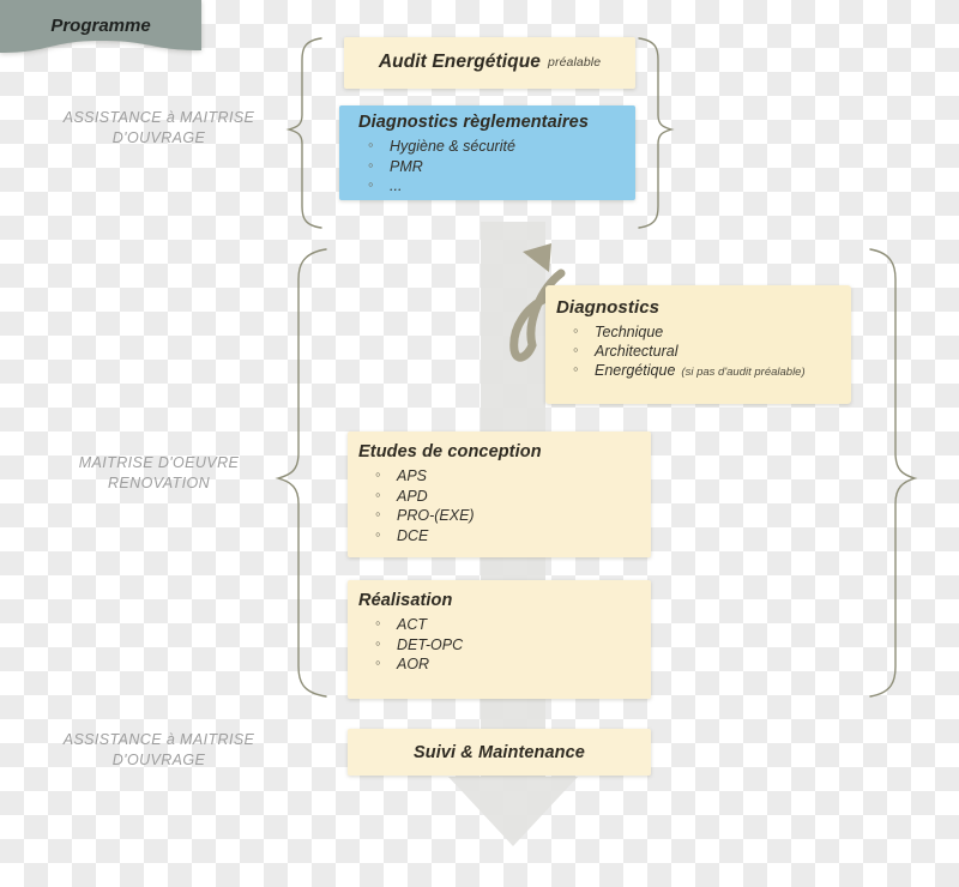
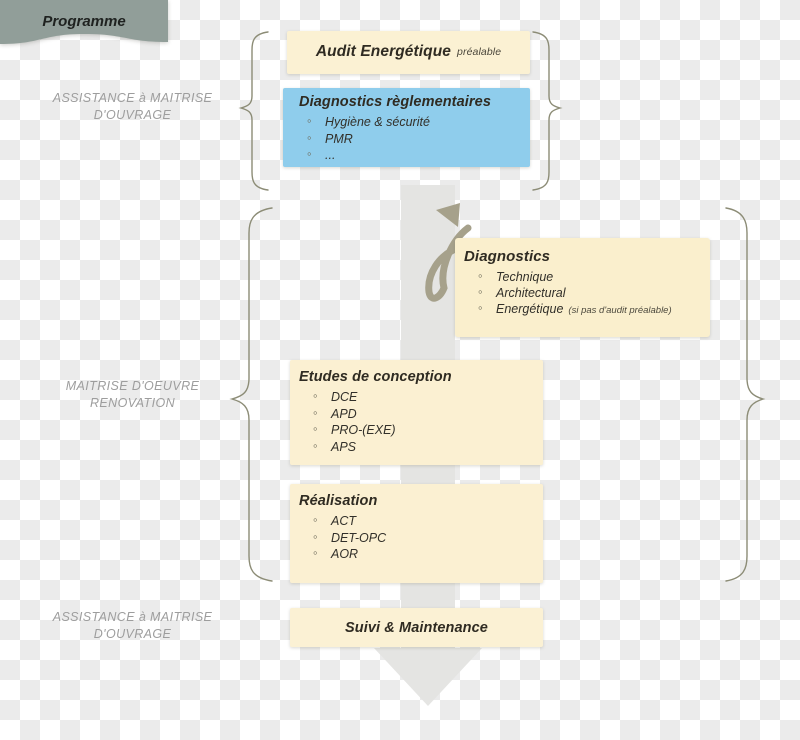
  Audit Energétique
  préalable
  Diagnostics règlementaires
  Hygiène & sécurité
  PMR
  ...
  Programme
  Diagnostics
  Technique
  Architectural
  Energétique (si pas d'audit préalable)
  Etudes de conception
- APS
+ DCE
  APD
  PRO-(EXE)
- DCE
+ APS
  Réalisation
  ACT
  DET-OPC
  AOR
  Suivi & Maintenance
  ASSISTANCE à MAITRISE
  D'OUVRAGE
  MAITRISE D'OEUVRE
  RENOVATION
  ASSISTANCE à MAITRISE
  D'OUVRAGE
